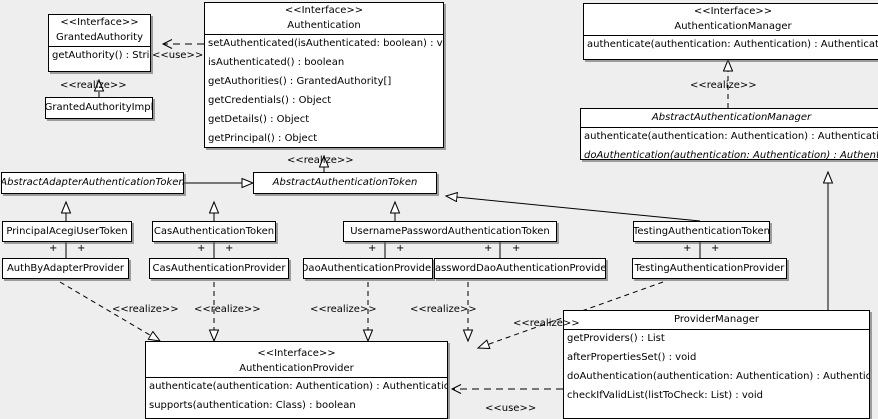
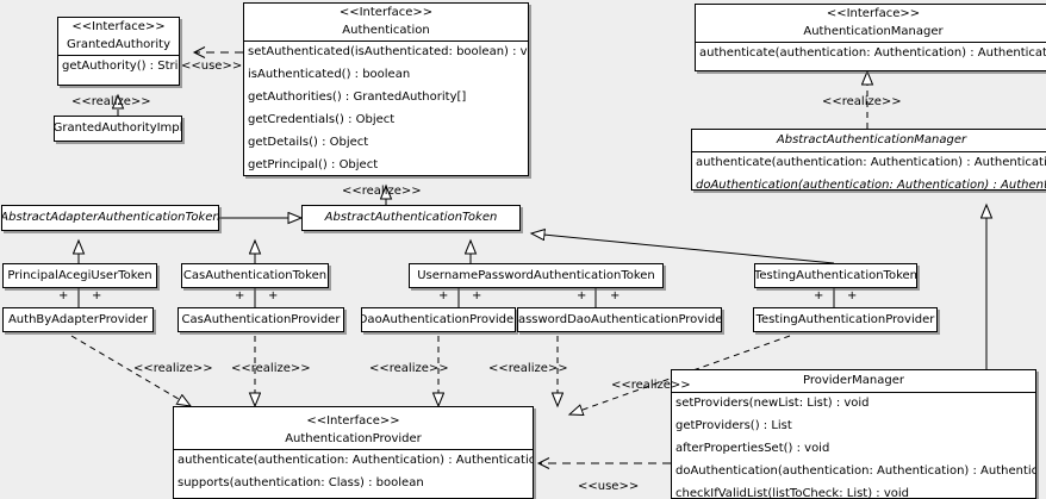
  <<Interface>>
  GrantedAuthority
  getAuthority() : Stri
  GrantedAuthorityImp
  <<Interface>>
  Authentication
  setAuthenticated(isAuthenticated: boolean) : v
  isAuthenticated() : boolean
  getAuthorities() : GrantedAuthority[]
  getCredentials() : Object
  getDetails() : Object
  getPrincipal() : Object
  <<Interface>>
  AuthenticationManager
  authenticate(authentication: Authentication) : Authenticat
  AbstractAuthenticationManager
  authenticate(authentication: Authentication) : Authenticati
  doAuthentication(authentication: Authentication) : Authen
  AbstractAdapterAuthenticationToken
  AbstractAuthenticationToken
  PrincipalAcegiUserToken
  CasAuthenticationToken
  UsernamePasswordAuthenticationToken
  TestingAuthenticationToken
  AuthByAdapterProvider
  CasAuthenticationProvider
  DaoAuthenticationProvide
  asswordDaoAuthenticationProvide
  TestingAuthenticationProvider
  <<Interface>>
  AuthenticationProvider
  authenticate(authentication: Authentication) : Authenticatio
  supports(authentication: Class) : boolean
  ProviderManager
+ setProviders(newList: List) : void
  getProviders() : List
  afterPropertiesSet() : void
  doAuthentication(authentication: Authentication) : Authentic
  checkIfValidList(listToCheck: List) : void
  <<use>>
  <<realize>>
  <<realize>>
  <<realize>>
  <<realize>>
  <<realize>>
  <<realize>>
  <<realize>>
  <<realize>>
  <<use>>
  +
  +
  +
  +
  +
  +
  +
  +
  +
  +
